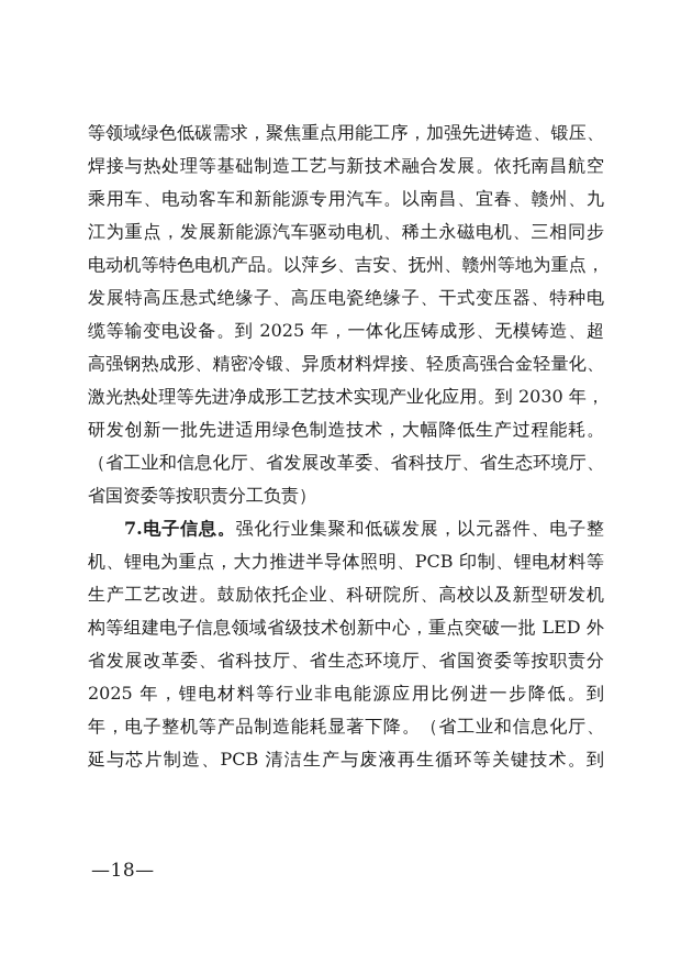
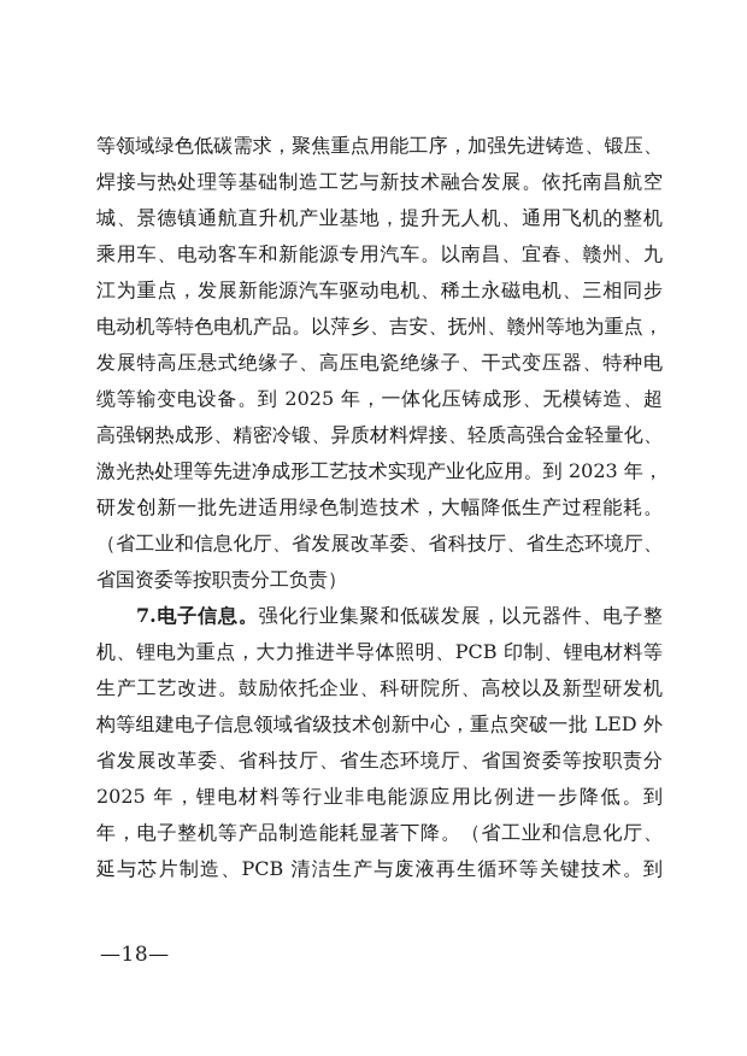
  等领域绿色低碳需求，聚焦重点用能工序，加强先进铸造、锻压、
  焊接与热处理等基础制造工艺与新技术融合发展。依托南昌航空
+ 城、景德镇通航直升机产业基地，提升无人机、通用飞机的整机
  乘用车、电动客车和新能源专用汽车。以南昌、宜春、赣州、九
  江为重点，发展新能源汽车驱动电机、稀土永磁电机、三相同步
  电动机等特色电机产品。以萍乡、吉安、抚州、赣州等地为重点，
  发展特高压悬式绝缘子、高压电瓷绝缘子、干式变压器、特种电
  缆等输变电设备。到 2025 年，一体化压铸成形、无模铸造、超
  高强钢热成形、精密冷锻、异质材料焊接、轻质高强合金轻量化、
- 激光热处理等先进净成形工艺技术实现产业化应用。到 2030 年，
+ 激光热处理等先进净成形工艺技术实现产业化应用。到 2023 年，
  研发创新一批先进适用绿色制造技术，大幅降低生产过程能耗。
  （省工业和信息化厅、省发展改革委、省科技厅、省生态环境厅、
  省国资委等按职责分工负责）
  7.电子信息。强化行业集聚和低碳发展，以元器件、电子整
  机、锂电为重点，大力推进半导体照明、PCB 印制、锂电材料等
  生产工艺改进。鼓励依托企业、科研院所、高校以及新型研发机
  构等组建电子信息领域省级技术创新中心，重点突破一批 LED 外
  省发展改革委、省科技厅、省生态环境厅、省国资委等按职责分
  2025 年，锂电材料等行业非电能源应用比例进一步降低。到
  年，电子整机等产品制造能耗显著下降。（省工业和信息化厅、
  延与芯片制造、PCB 清洁生产与废液再生循环等关键技术。到
  —18—
